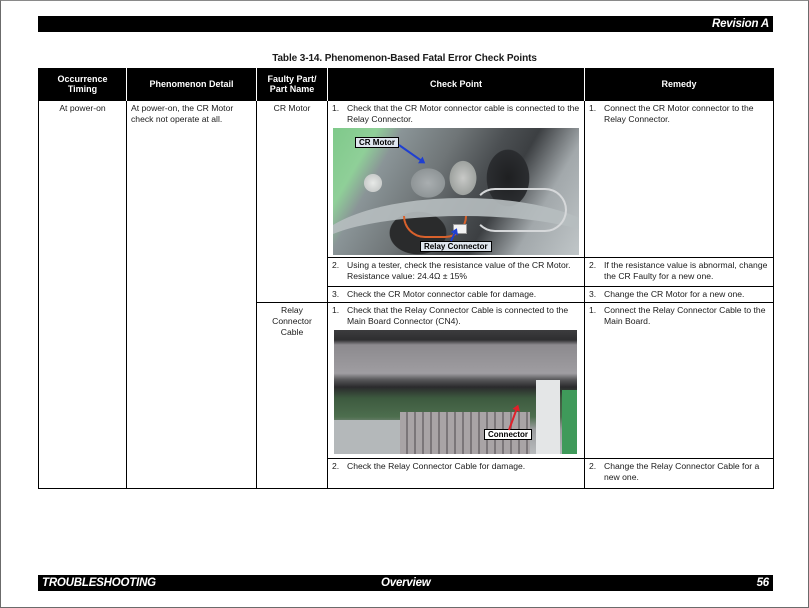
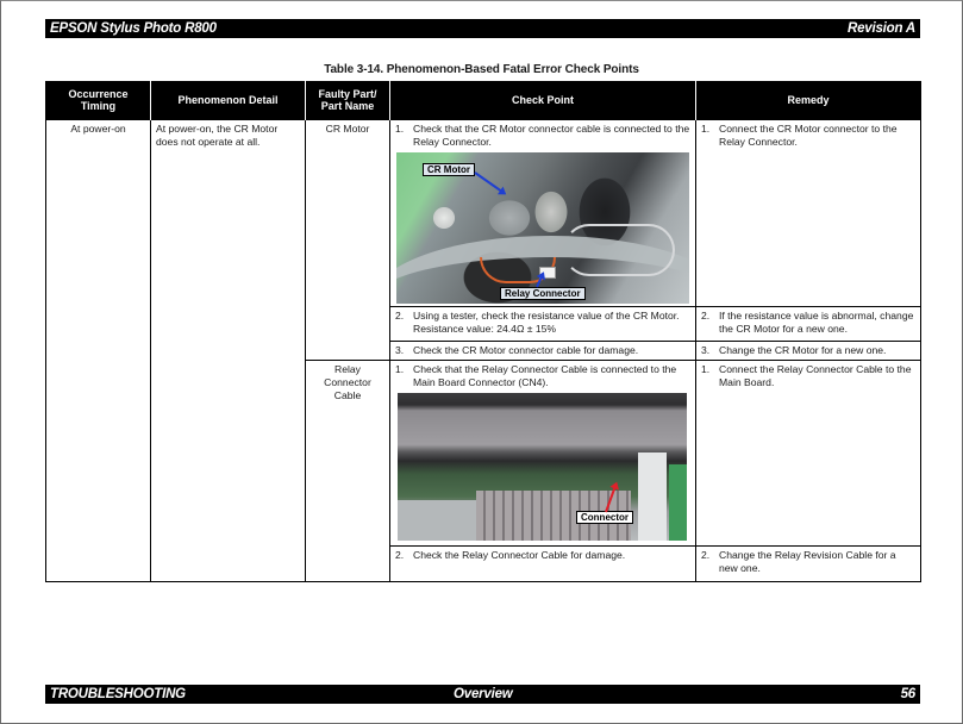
+ EPSON Stylus Photo R800
  Revision A
  Table 3-14. Phenomenon-Based Fatal Error Check Points
  Occurrence Timing	Phenomenon Detail	Faulty Part/ Part Name	Check Point	Remedy
- At power-on	At power-on, the CR Motor check not operate at all.	CR Motor	1. Check that the CR Motor connector cable is connected to the Relay Connector. CR Motor Relay Connector	1. Connect the CR Motor connector to the Relay Connector.
+ At power-on	At power-on, the CR Motor does not operate at all.	CR Motor	1. Check that the CR Motor connector cable is connected to the Relay Connector. CR Motor Relay Connector	1. Connect the CR Motor connector to the Relay Connector.
- 2. Using a tester, check the resistance value of the CR Motor. Resistance value: 24.4Ω ± 15%	2. If the resistance value is abnormal, change the CR Faulty for a new one.
+ 2. Using a tester, check the resistance value of the CR Motor. Resistance value: 24.4Ω ± 15%	2. If the resistance value is abnormal, change the CR Motor for a new one.
  3. Check the CR Motor connector cable for damage.	3. Change the CR Motor for a new one.
  Relay Connector Cable	1. Check that the Relay Connector Cable is connected to the Main Board Connector (CN4). Connector	1. Connect the Relay Connector Cable to the Main Board.
- 2. Check the Relay Connector Cable for damage.	2. Change the Relay Connector Cable for a new one.
+ 2. Check the Relay Connector Cable for damage.	2. Change the Relay Revision Cable for a new one.
  TROUBLESHOOTING
  Overview
  56
